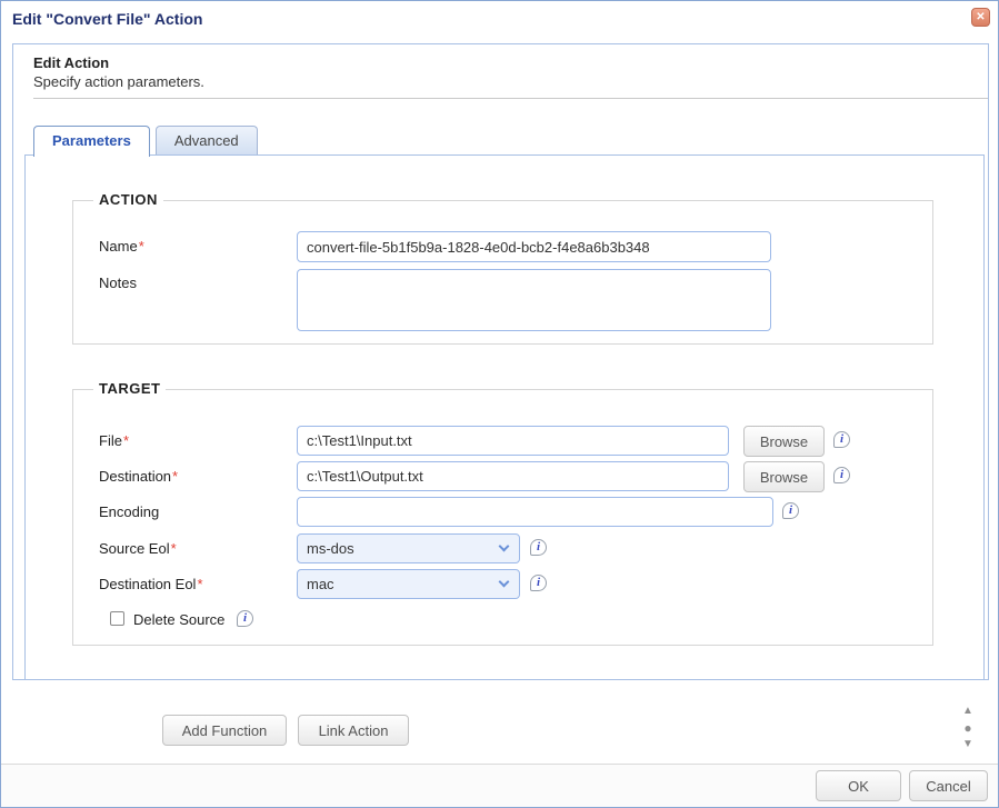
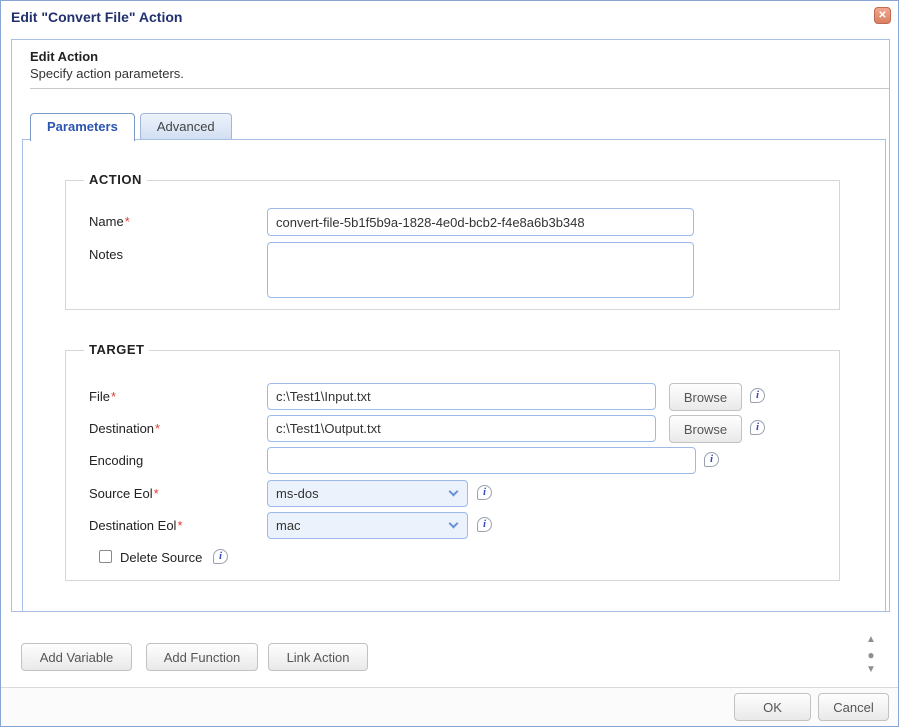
  Edit "Convert File" Action
  ✕
  Edit Action
  Specify action parameters.
  Parameters
  Advanced
  ACTION
  Name*
  convert-file-5b1f5b9a-1828-4e0d-bcb2-f4e8a6b3b348
  Notes
  TARGET
  File*
  c:\Test1\Input.txt
  Browse
  i
  Destination*
  c:\Test1\Output.txt
  Browse
  i
  Encoding
  i
  Source Eol*
  ms-dos
  i
  Destination Eol*
  mac
  i
  Delete Source
  i
+ Add Variable
  Add Function
  Link Action
  ▲
  ●
  ▼
  OK
  Cancel
